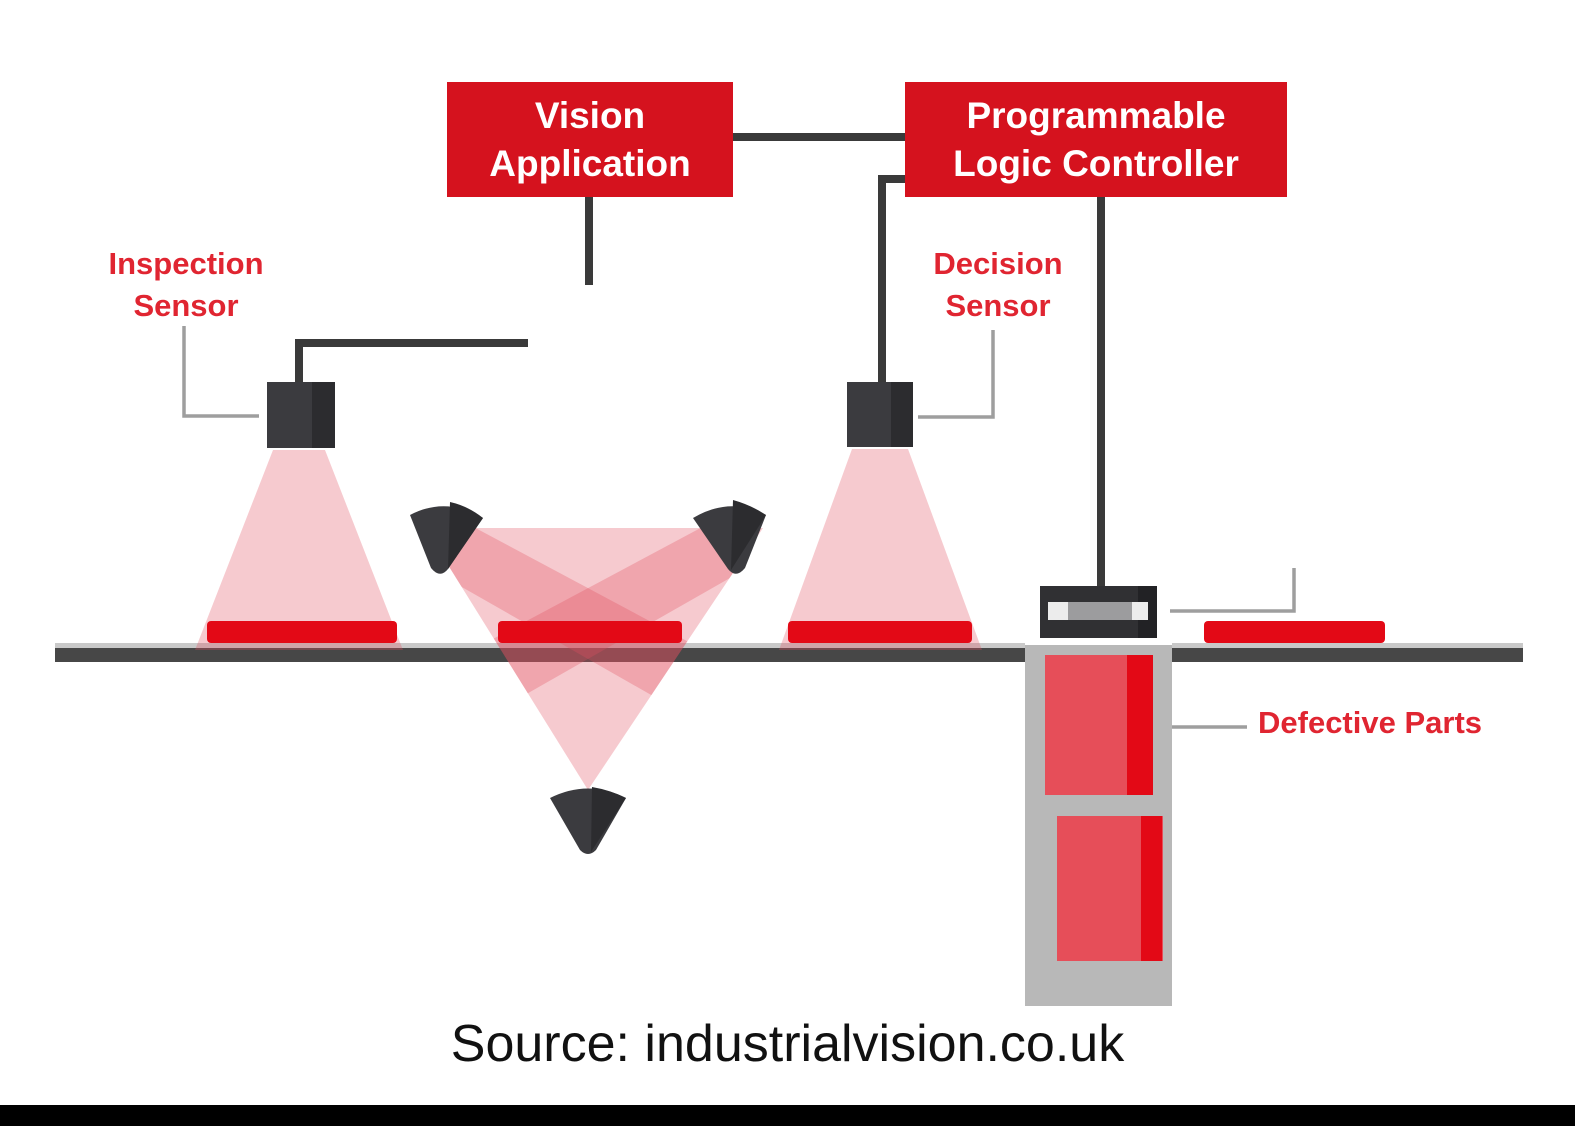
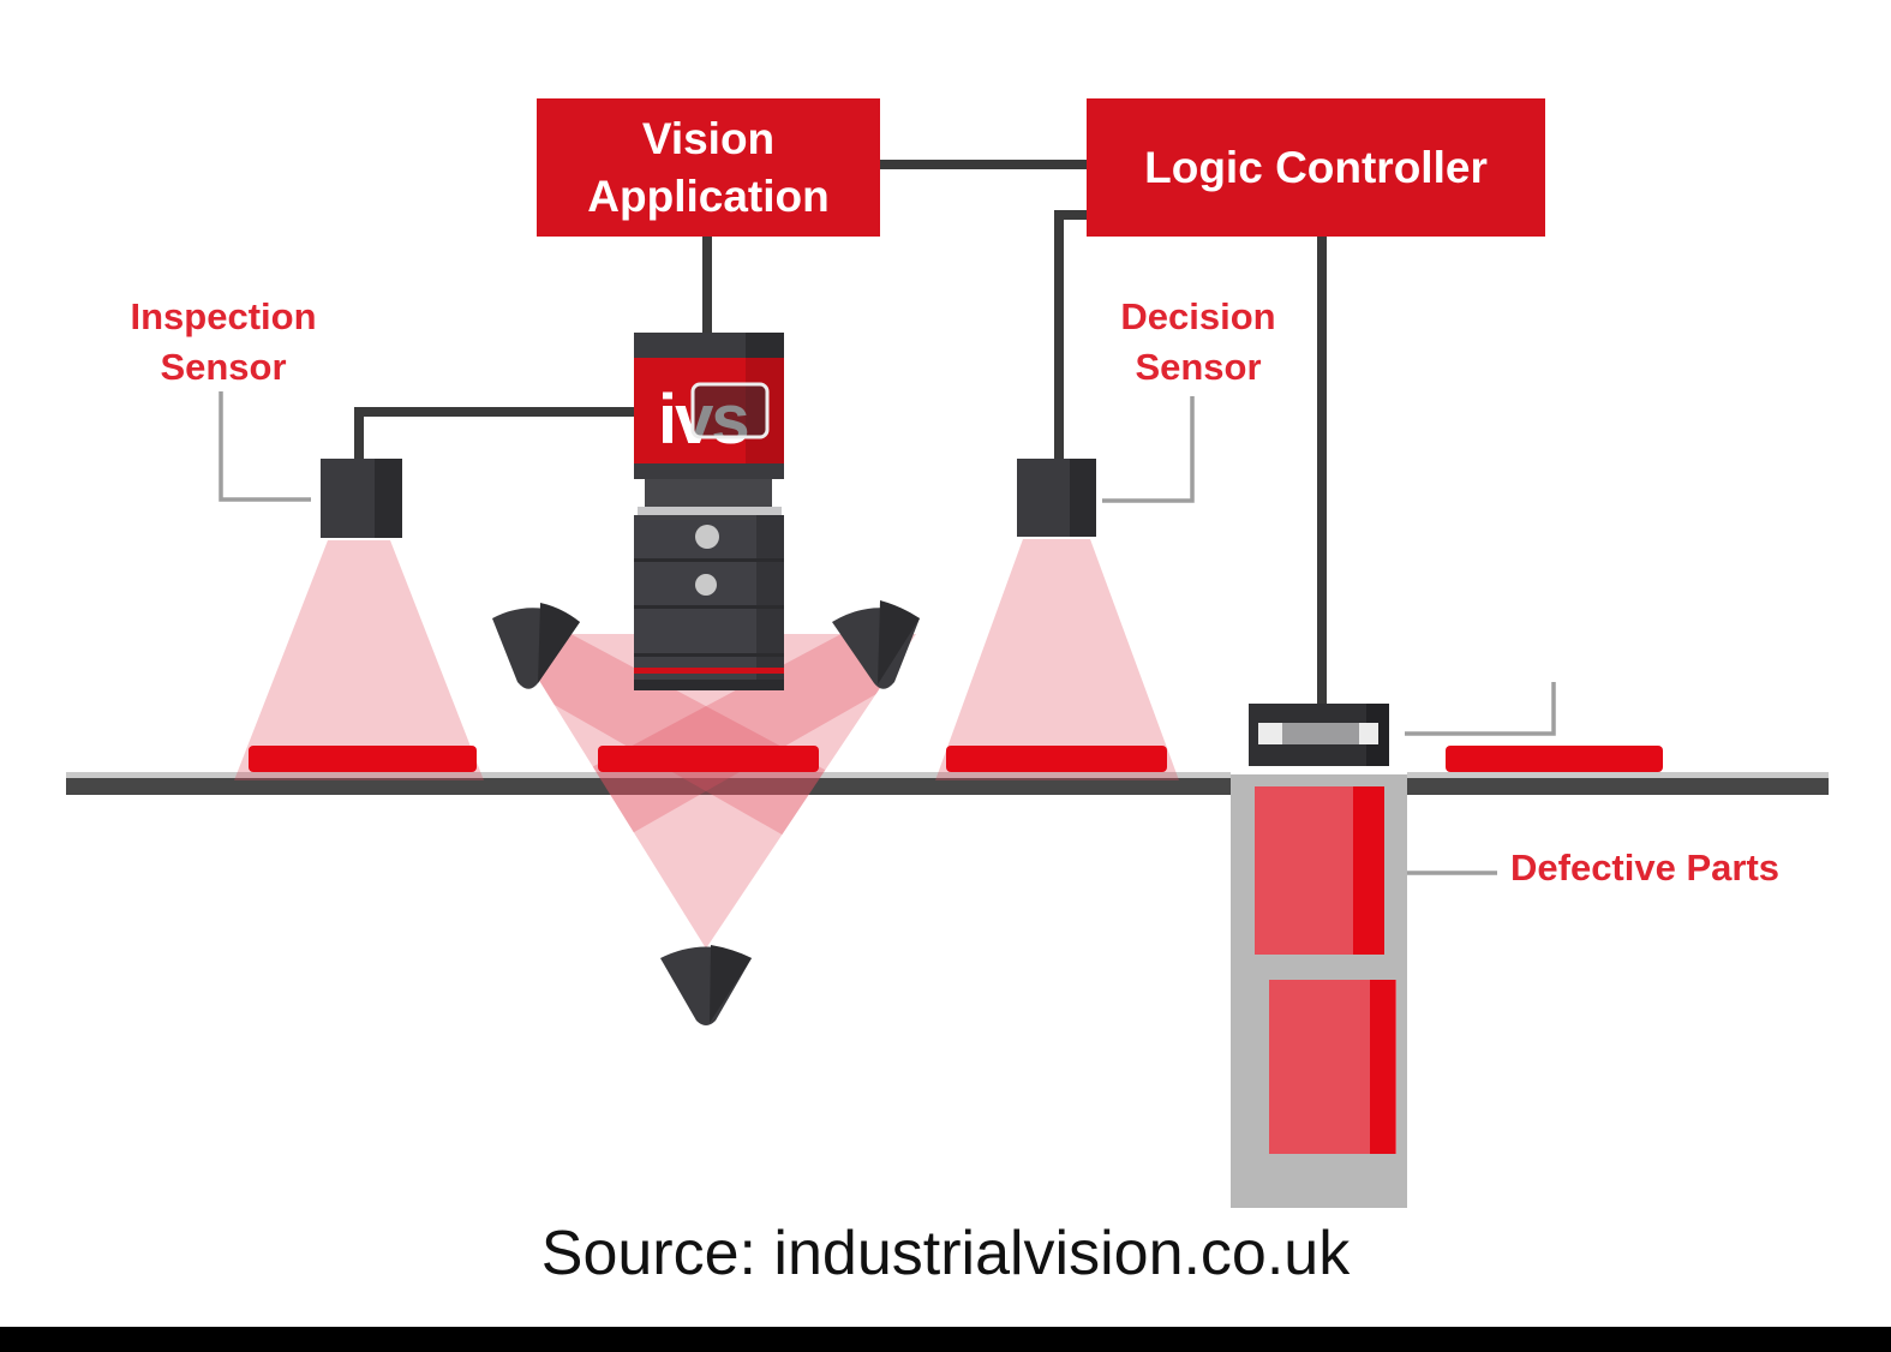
+ ivs
  Vision
  Application
- Programmable
  Logic Controller
  Inspection
  Sensor
  Decision
  Sensor
  Defective Parts
  Source: industrialvision.co.uk
